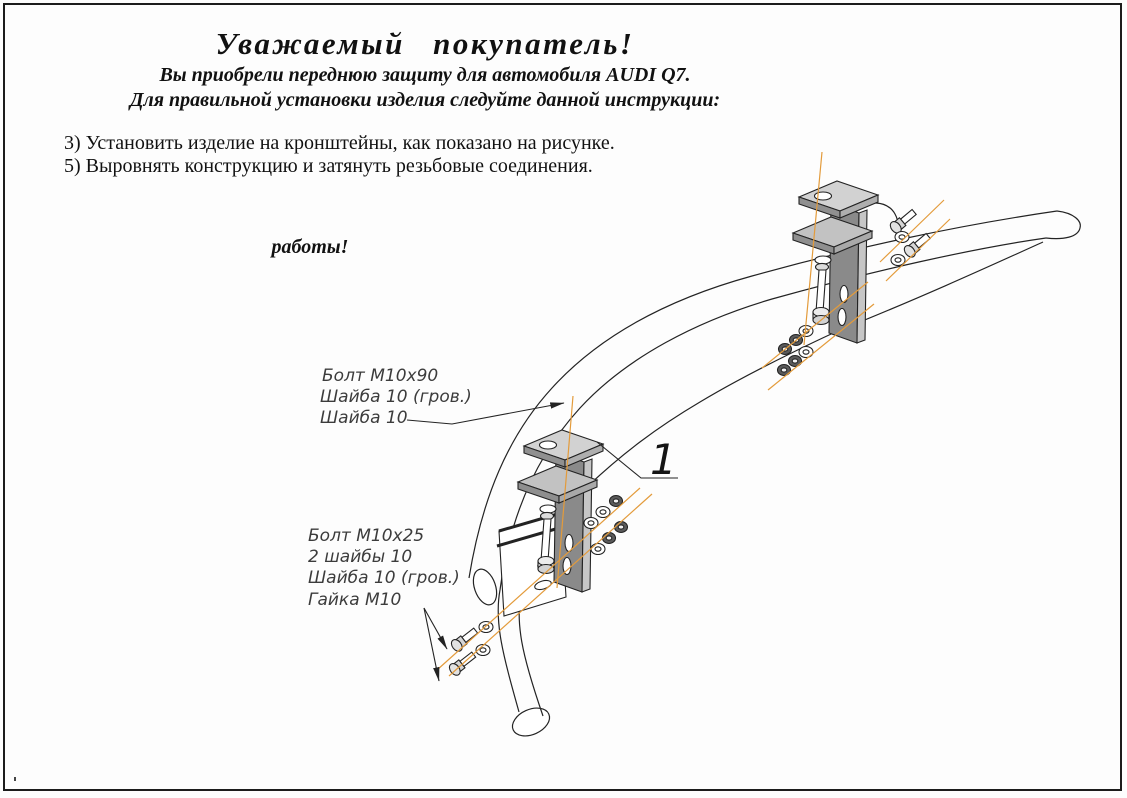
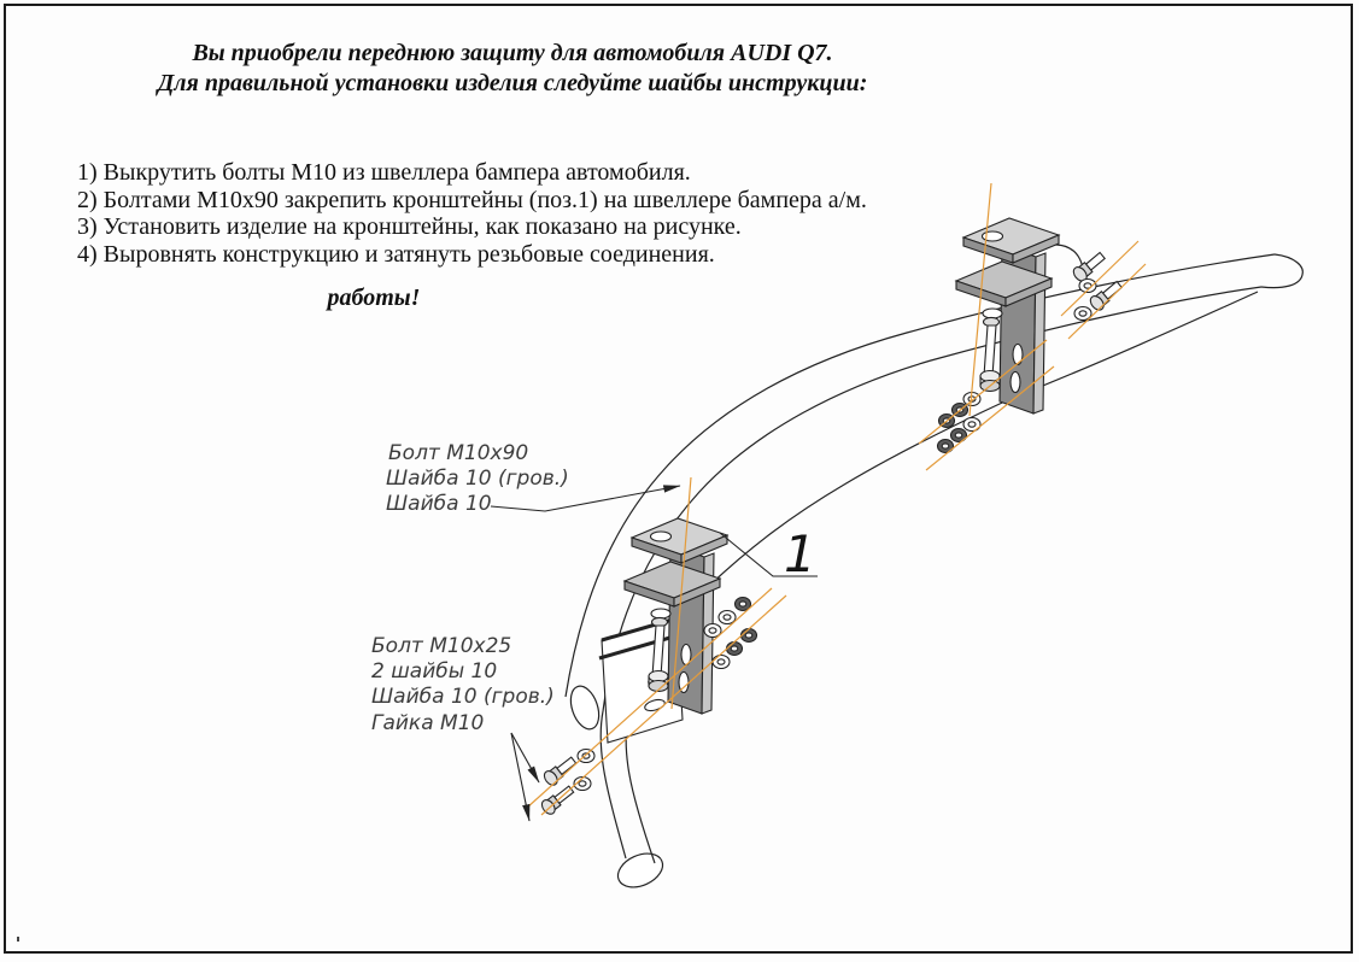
- Уважаемый покупатель!
  Вы приобрели переднюю защиту для автомобиля AUDI Q7.
- Для правильной установки изделия следуйте данной инструкции:
+ Для правильной установки изделия следуйте шайбы инструкции:
+ 1) Выкрутить болты М10 из швеллера бампера автомобиля.
+ 2) Болтами М10х90 закрепить кронштейны (поз.1) на швеллере бампера а/м.
  3) Установить изделие на кронштейны, как показано на рисунке.
- 5) Выровнять конструкцию и затянуть резьбовые соединения.
+ 4) Выровнять конструкцию и затянуть резьбовые соединения.
  работы!
  Болт М10х90
  Шайба 10 (гров.)
  Шайба 10
  Болт М10х25
  2 шайбы 10
  Шайба 10 (гров.)
  Гайка М10
  1
